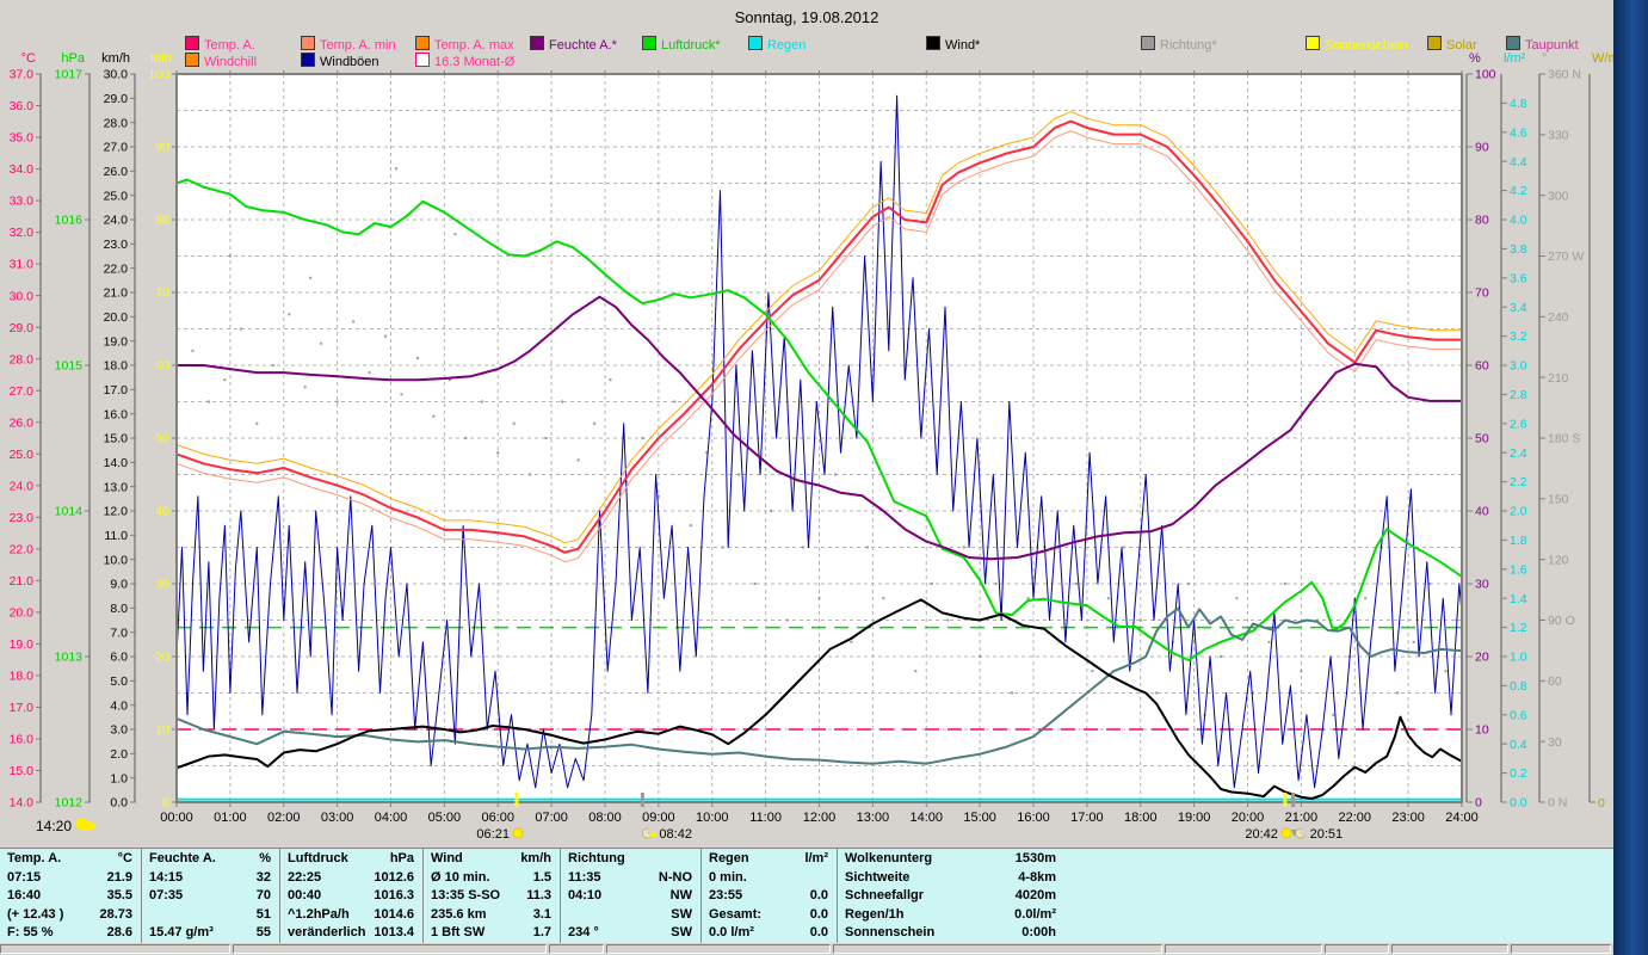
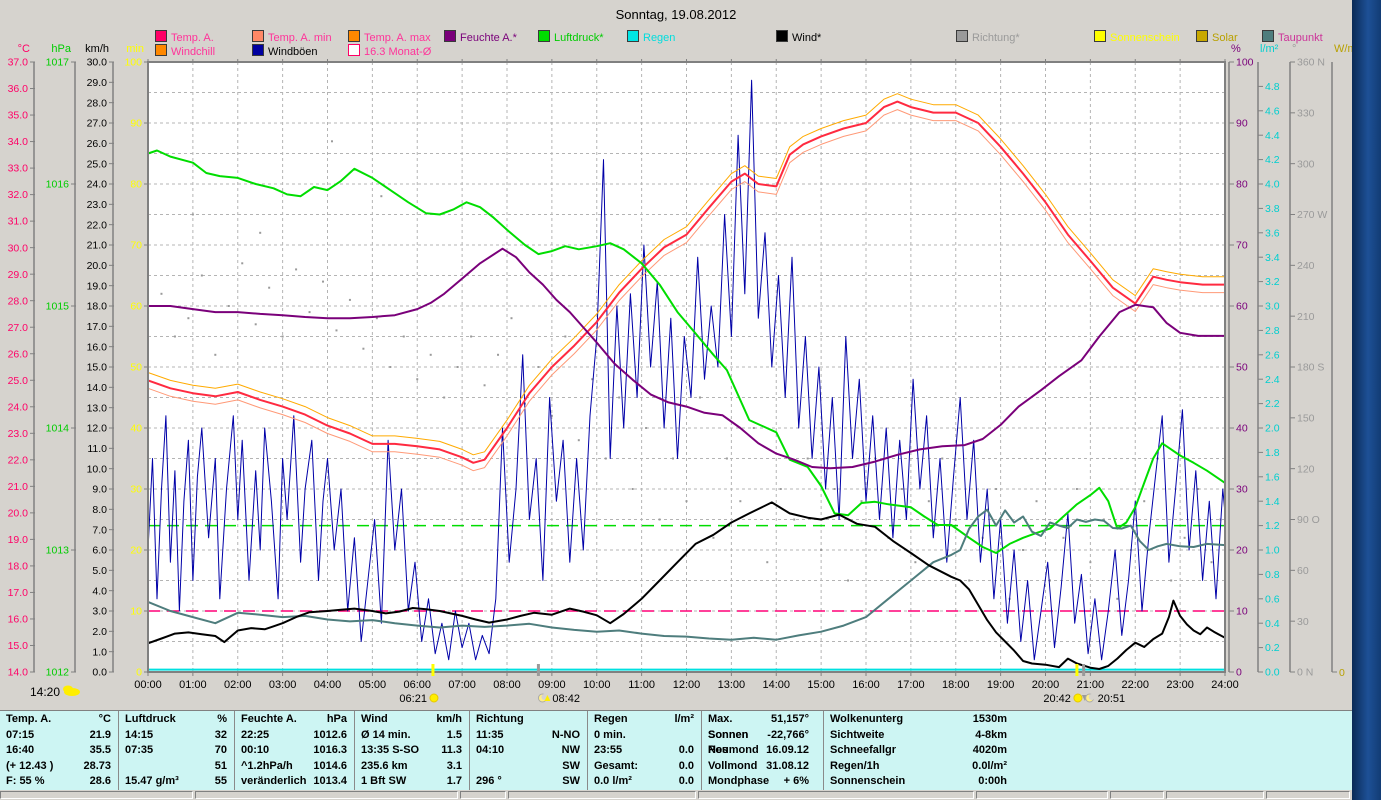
  Sonntag, 19.08.2012
  °C
  14.0
  15.0
  16.0
  17.0
  18.0
  19.0
  20.0
  21.0
  22.0
  23.0
  24.0
  25.0
  26.0
  27.0
  28.0
  29.0
  30.0
  31.0
  32.0
  33.0
  34.0
  35.0
  36.0
  37.0
  hPa
  1012
  1013
  1014
  1015
  1016
  1017
  km/h
  0.0
  1.0
  2.0
  3.0
  4.0
  5.0
  6.0
  7.0
  8.0
  9.0
  10.0
  11.0
  12.0
  13.0
  14.0
  15.0
  16.0
  17.0
  18.0
  19.0
  20.0
  21.0
  22.0
  23.0
  24.0
  25.0
  26.0
  27.0
  28.0
  29.0
  30.0
  min
  0
  10
  20
  30
  40
  50
  60
  70
  80
  90
  100
  %
  0
  10
  20
  30
  40
  50
  60
  70
  80
  90
  100
  l/m²
  0.0
  0.2
  0.4
  0.6
  0.8
  1.0
  1.2
  1.4
  1.6
  1.8
  2.0
  2.2
  2.4
  2.6
  2.8
  3.0
  3.2
  3.4
  3.6
  3.8
  4.0
  4.2
  4.4
  4.6
  4.8
  °
  0 N
  30
  60
  90 O
  120
  150
  180 S
  210
  240
  270 W
  300
  330
  360 N
  0
  00:00
  01:00
  02:00
  03:00
  04:00
  05:00
  06:00
  07:00
  08:00
  09:00
  10:00
  11:00
  12:00
  13:00
  14:00
  15:00
  16:00
  17:00
  18:00
  19:00
  20:00
  21:00
  22:00
  23:00
  24:00
  06:21
  08:42
  20:42
  20:51
  14:20
  Temp. A.
  Temp. A. min
  Temp. A. max
  Feuchte A.*
  Luftdruck*
  Regen
  Wind*
  Richtung*
  Sonnenschein
  Solar
  Taupunkt
  Windchill
  Windböen
  16.3 Monat-Ø
  Temp. A.
  °C
  07:15
  21.9
  16:40
  35.5
  (+ 12.43 )
  28.73
  F: 55 %
  28.6
- Feuchte A.
+ Luftdruck
  %
  14:15
  32
  07:35
  70
  51
  15.47 g/m³
  55
- Luftdruck
+ Feuchte A.
  hPa
  22:25
  1012.6
- 00:40
+ 00:10
  1016.3
  ^1.2hPa/h
  1014.6
  veränderlich
  1013.4
  Wind
  km/h
- Ø 10 min.
+ Ø 14 min.
  1.5
  13:35 S-SO
  11.3
  235.6 km
  3.1
  1 Bft SW
  1.7
  Richtung
  11:35
  N-NO
  04:10
  NW
  SW
- 234 °
+ 296 °
  SW
  Regen
  l/m²
  0 min.
  23:55
  0.0
  Gesamt:
  0.0
  0.0 l/m²
  0.0
+ Max. Sonnen
+ 51,157°
+ Sonnen Pos
+ -22,766°
+ Neumond
+ 16.09.12
+ Vollmond
+ 31.08.12
+ Mondphase
+ + 6%
  Wolkenunterg
  1530m
  Sichtweite
  4-8km
  Schneefallgr
  4020m
  Regen/1h
  0.0l/m²
  Sonnenschein
  0:00h
